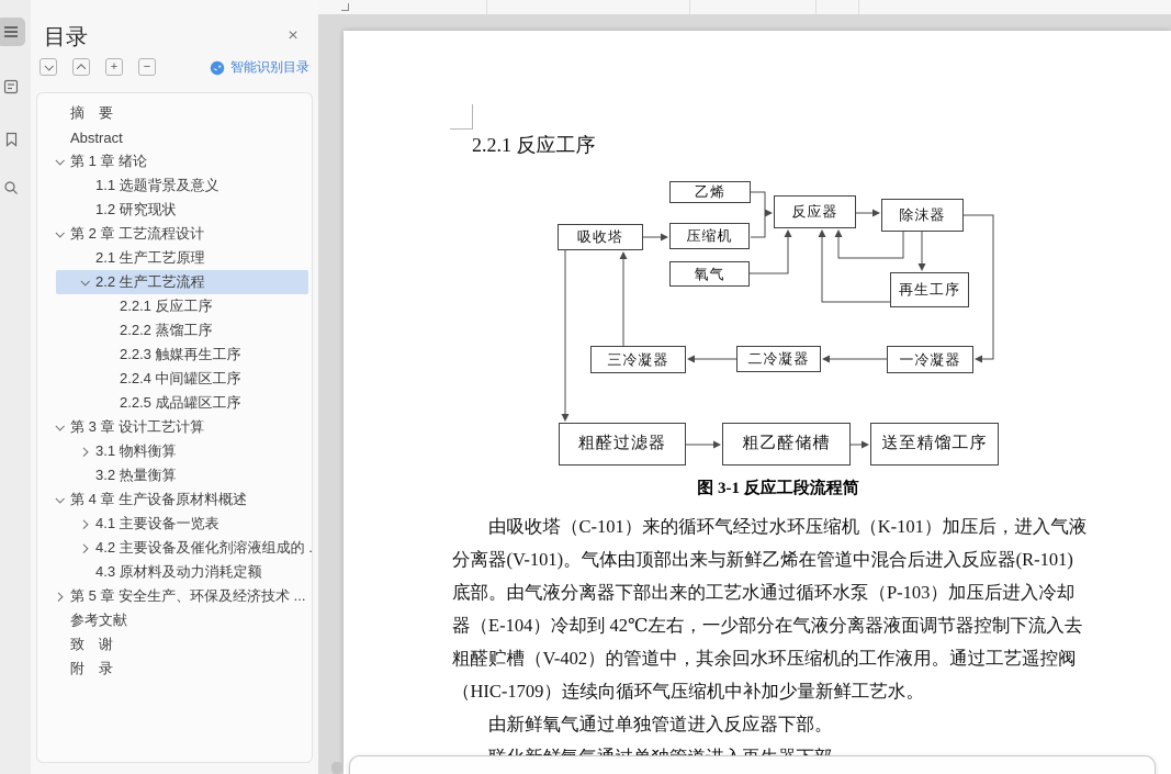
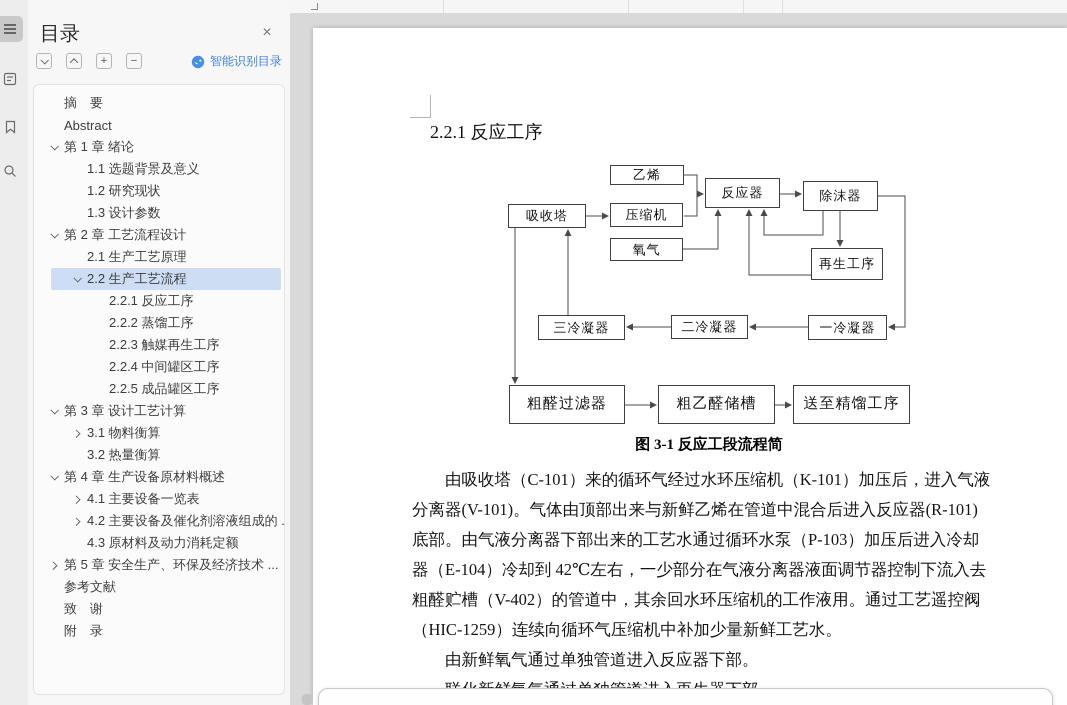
  目录
  ×
  +
  −
  智能识别目录
  摘 要
  Abstract
  第 1 章 绪论
  1.1 选题背景及意义
  1.2 研究现状
+ 1.3 设计参数
  第 2 章 工艺流程设计
  2.1 生产工艺原理
  2.2 生产工艺流程
  2.2.1 反应工序
  2.2.2 蒸馏工序
  2.2.3 触媒再生工序
  2.2.4 中间罐区工序
  2.2.5 成品罐区工序
  第 3 章 设计工艺计算
  3.1 物料衡算
  3.2 热量衡算
  第 4 章 生产设备原材料概述
  4.1 主要设备一览表
  4.2 主要设备及催化剂溶液组成的 .
  4.3 原材料及动力消耗定额
  第 5 章 安全生产、环保及经济技术 ...
  参考文献
  致 谢
  附 录
  2.2.1 反应工序
  乙烯
  反应器
  除沫器
  吸收塔
  压缩机
  氧气
  再生工序
  三冷凝器
  二冷凝器
  一冷凝器
  粗醛过滤器
  粗乙醛储槽
  送至精馏工序
  图 3-1 反应工段流程简
  由吸收塔（C-101）来的循环气经过水环压缩机（K-101）加压后，进入气液
  分离器(V-101)。气体由顶部出来与新鲜乙烯在管道中混合后进入反应器(R-101)
  底部。由气液分离器下部出来的工艺水通过循环水泵（P-103）加压后进入冷却
  器（E-104）冷却到 42℃左右，一少部分在气液分离器液面调节器控制下流入去
  粗醛贮槽（V-402）的管道中，其余回水环压缩机的工作液用。通过工艺遥控阀
- （HIC-1709）连续向循环气压缩机中补加少量新鲜工艺水。
+ （HIC-1259）连续向循环气压缩机中补加少量新鲜工艺水。
  由新鲜氧气通过单独管道进入反应器下部。
